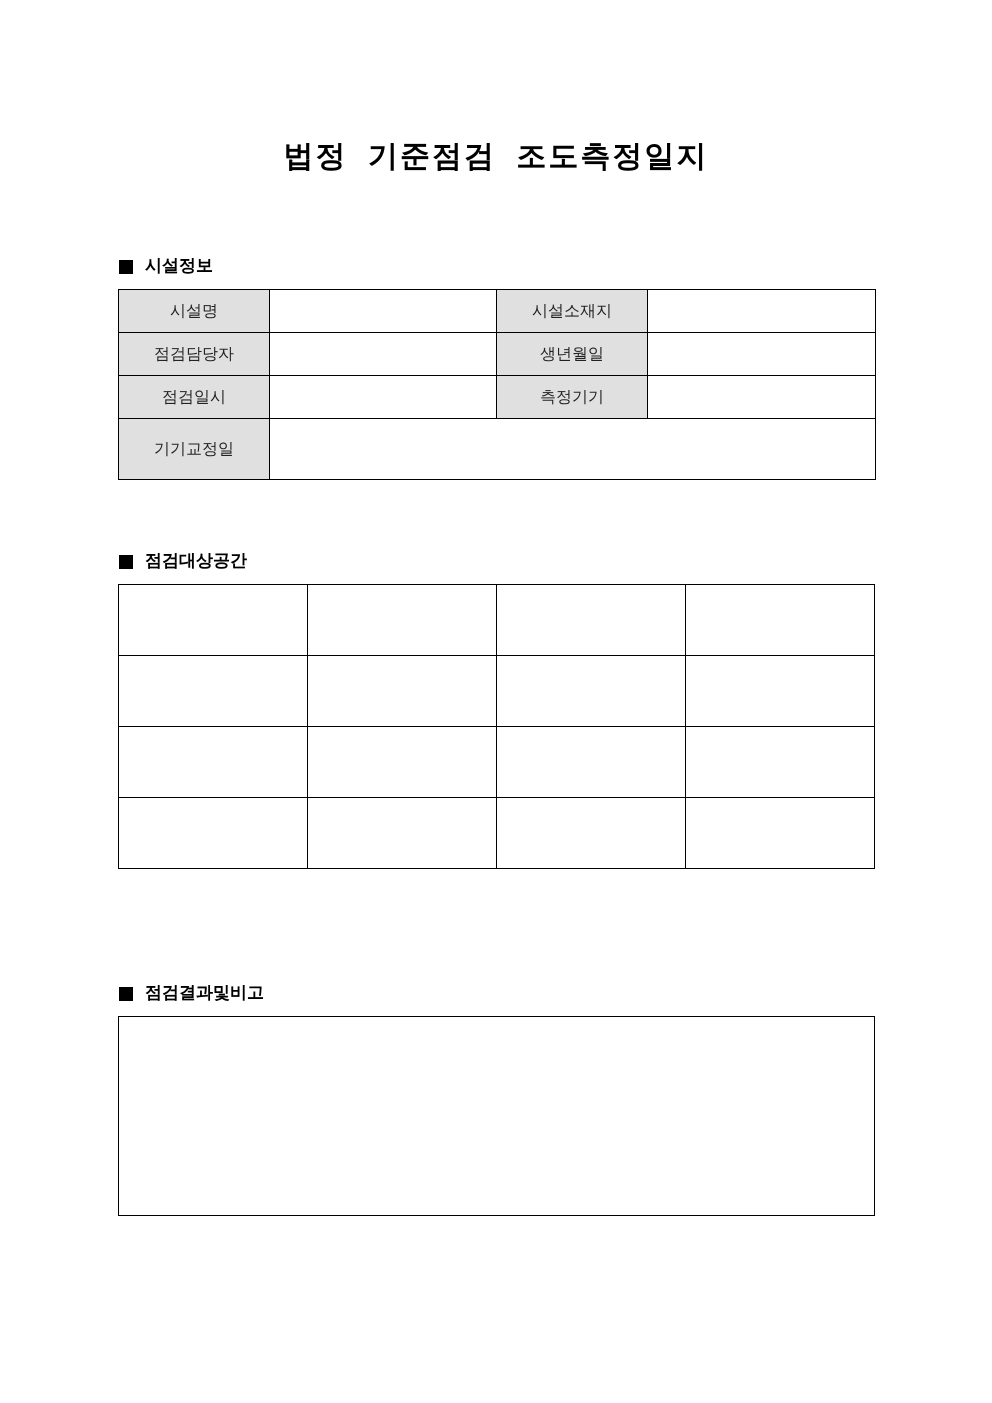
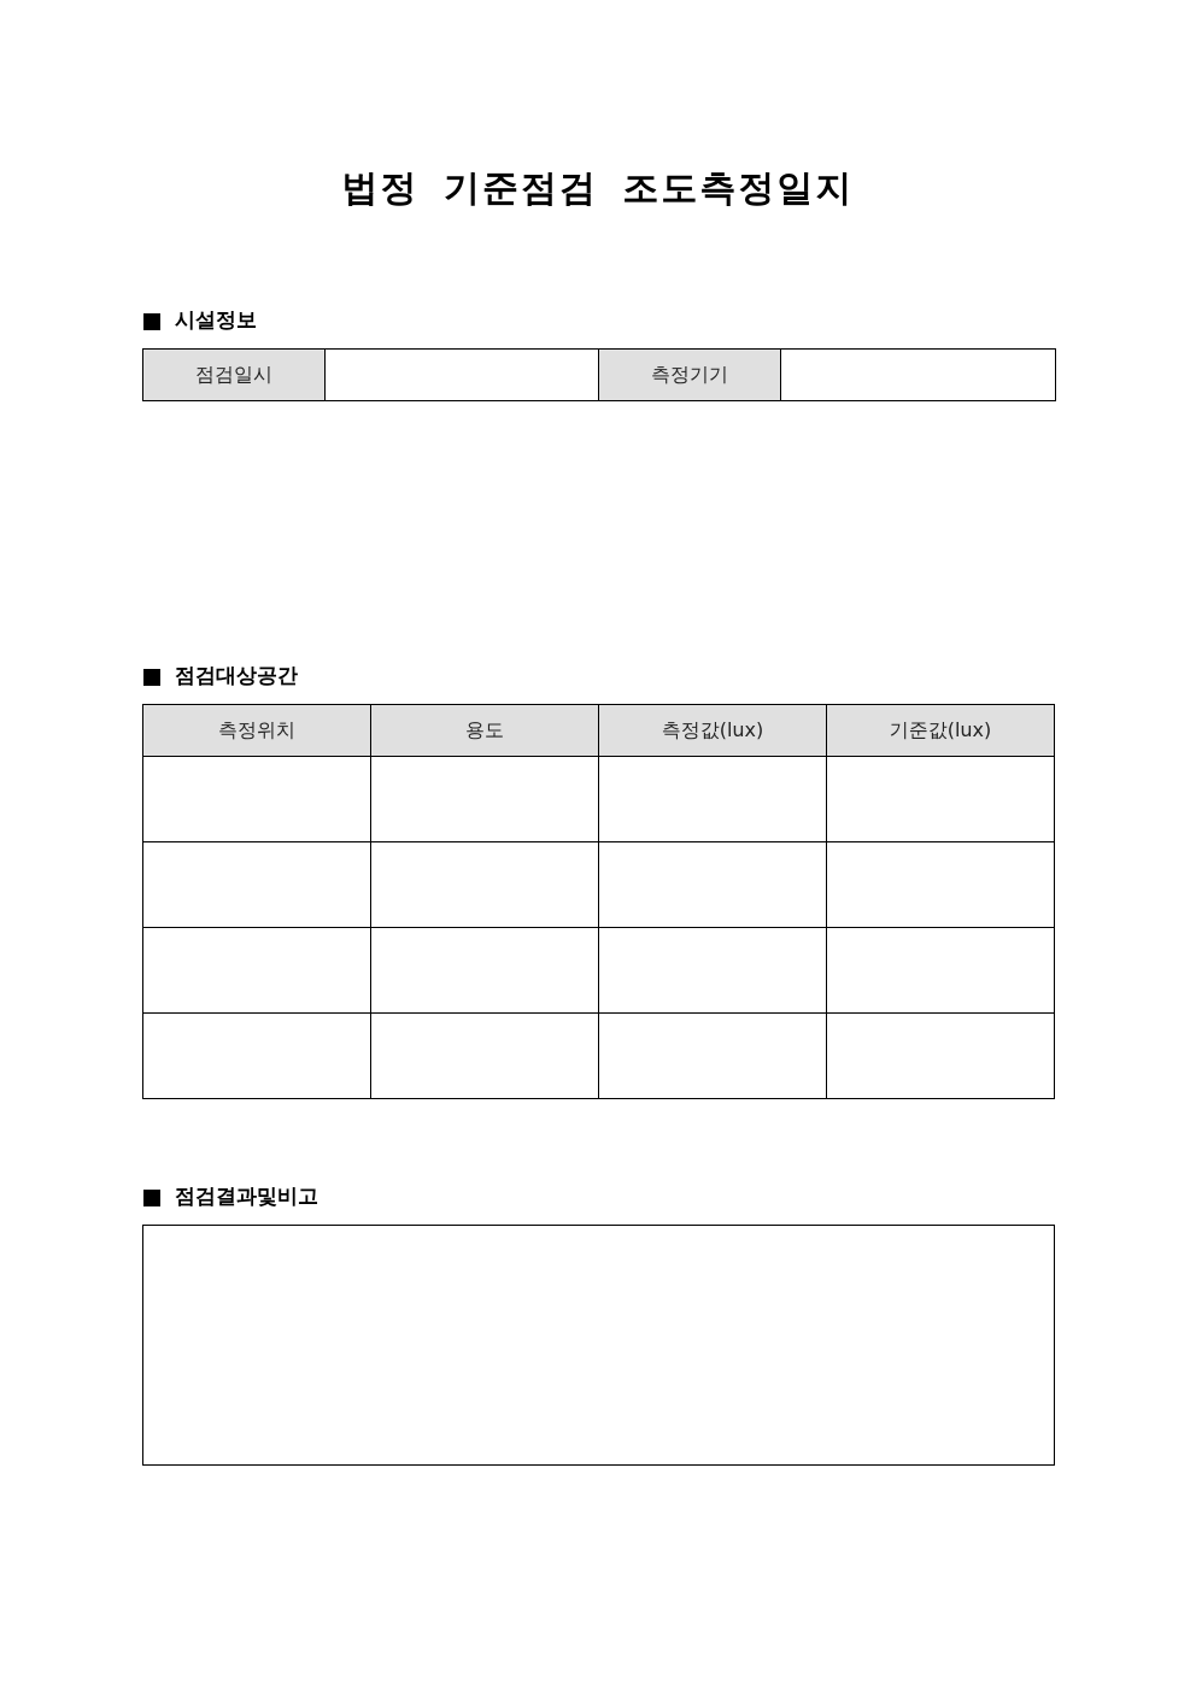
  법정 기준점검 조도측정일지
  시설정보
- 시설명		시설소재지
- 점검담당자		생년월일
  점검일시		측정기기
- 기기교정일
  점검대상공간
+ 측정위치	용도	측정값(lux)	기준값(lux)
  점검결과및비고
